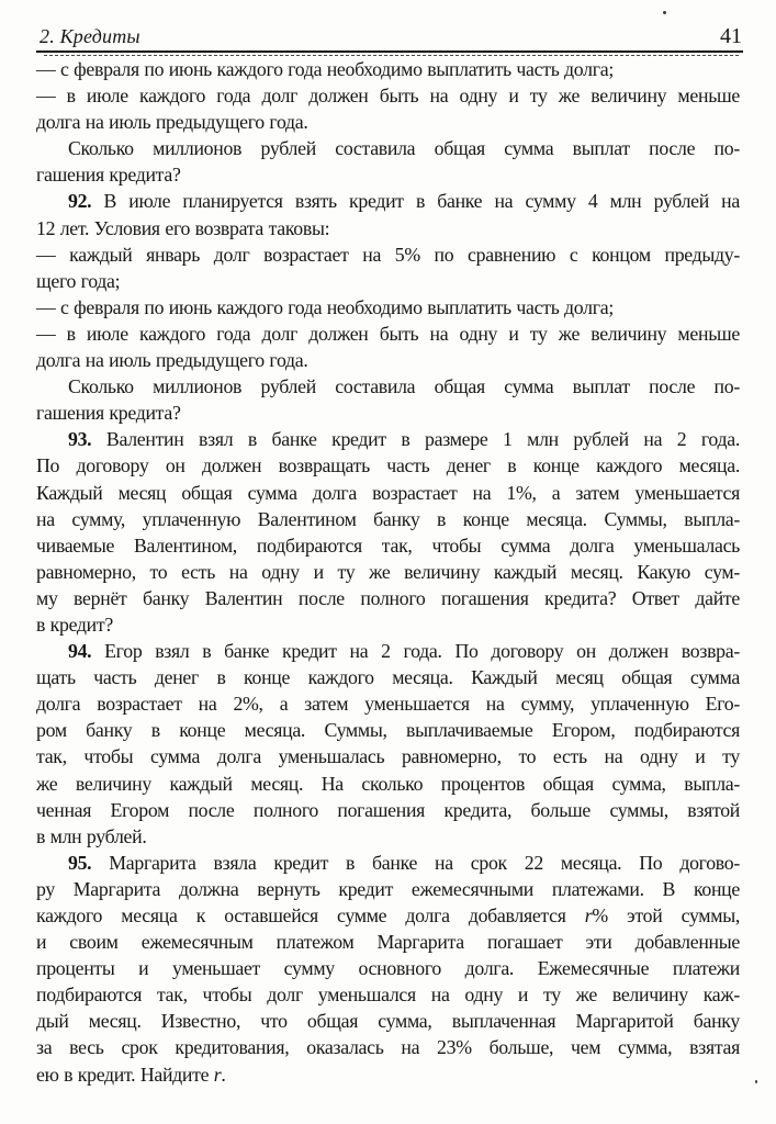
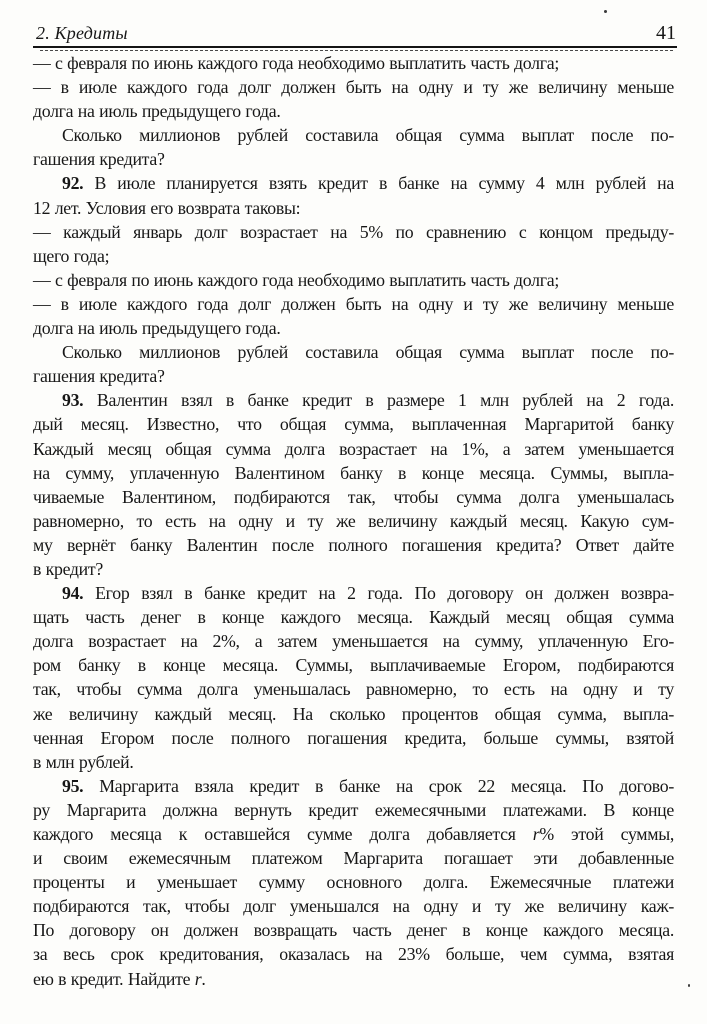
  2. Кредиты
  41
  — с февраля по июнь каждого года необходимо выплатить часть долга;
  — в июле каждого года долг должен быть на одну и ту же величину меньше
  долга на июль предыдущего года.
  Сколько миллионов рублей составила общая сумма выплат после по-
  гашения кредита?
  92. В июле планируется взять кредит в банке на сумму 4 млн рублей на
  12 лет. Условия его возврата таковы:
  — каждый январь долг возрастает на 5% по сравнению с концом предыду-
  щего года;
  — с февраля по июнь каждого года необходимо выплатить часть долга;
  — в июле каждого года долг должен быть на одну и ту же величину меньше
  долга на июль предыдущего года.
  Сколько миллионов рублей составила общая сумма выплат после по-
  гашения кредита?
  93. Валентин взял в банке кредит в размере 1 млн рублей на 2 года.
- По договору он должен возвращать часть денег в конце каждого месяца.
+ дый месяц. Известно, что общая сумма, выплаченная Маргаритой банку
  Каждый месяц общая сумма долга возрастает на 1%, а затем уменьшается
  на сумму, уплаченную Валентином банку в конце месяца. Суммы, выпла-
  чиваемые Валентином, подбираются так, чтобы сумма долга уменьшалась
  равномерно, то есть на одну и ту же величину каждый месяц. Какую сум-
  му вернёт банку Валентин после полного погашения кредита? Ответ дайте
  в кредит?
  94. Егор взял в банке кредит на 2 года. По договору он должен возвра-
  щать часть денег в конце каждого месяца. Каждый месяц общая сумма
  долга возрастает на 2%, а затем уменьшается на сумму, уплаченную Его-
  ром банку в конце месяца. Суммы, выплачиваемые Егором, подбираются
  так, чтобы сумма долга уменьшалась равномерно, то есть на одну и ту
  же величину каждый месяц. На сколько процентов общая сумма, выпла-
  ченная Егором после полного погашения кредита, больше суммы, взятой
  в млн рублей.
  95. Маргарита взяла кредит в банке на срок 22 месяца. По догово-
  ру Маргарита должна вернуть кредит ежемесячными платежами. В конце
  каждого месяца к оставшейся сумме долга добавляется r% этой суммы,
  и своим ежемесячным платежом Маргарита погашает эти добавленные
  проценты и уменьшает сумму основного долга. Ежемесячные платежи
  подбираются так, чтобы долг уменьшался на одну и ту же величину каж-
- дый месяц. Известно, что общая сумма, выплаченная Маргаритой банку
+ По договору он должен возвращать часть денег в конце каждого месяца.
  за весь срок кредитования, оказалась на 23% больше, чем сумма, взятая
  ею в кредит. Найдите r.
